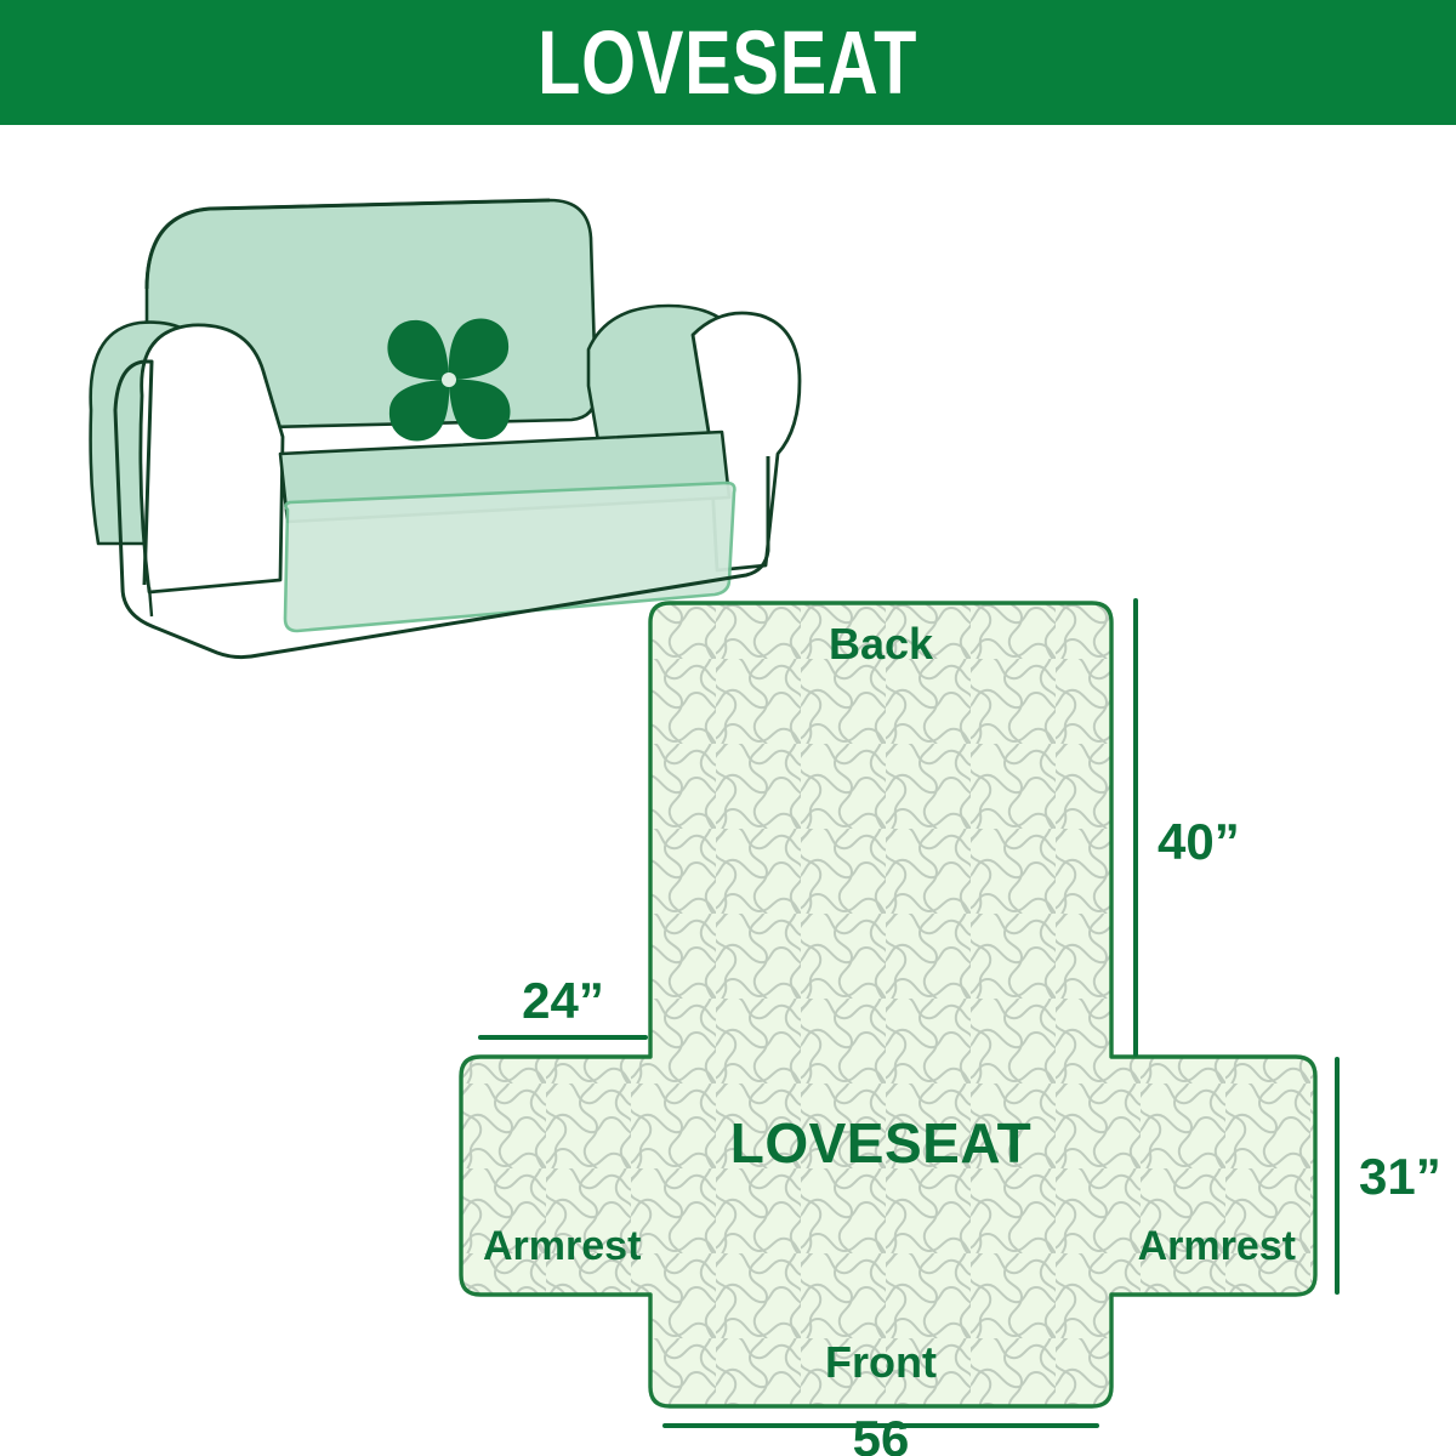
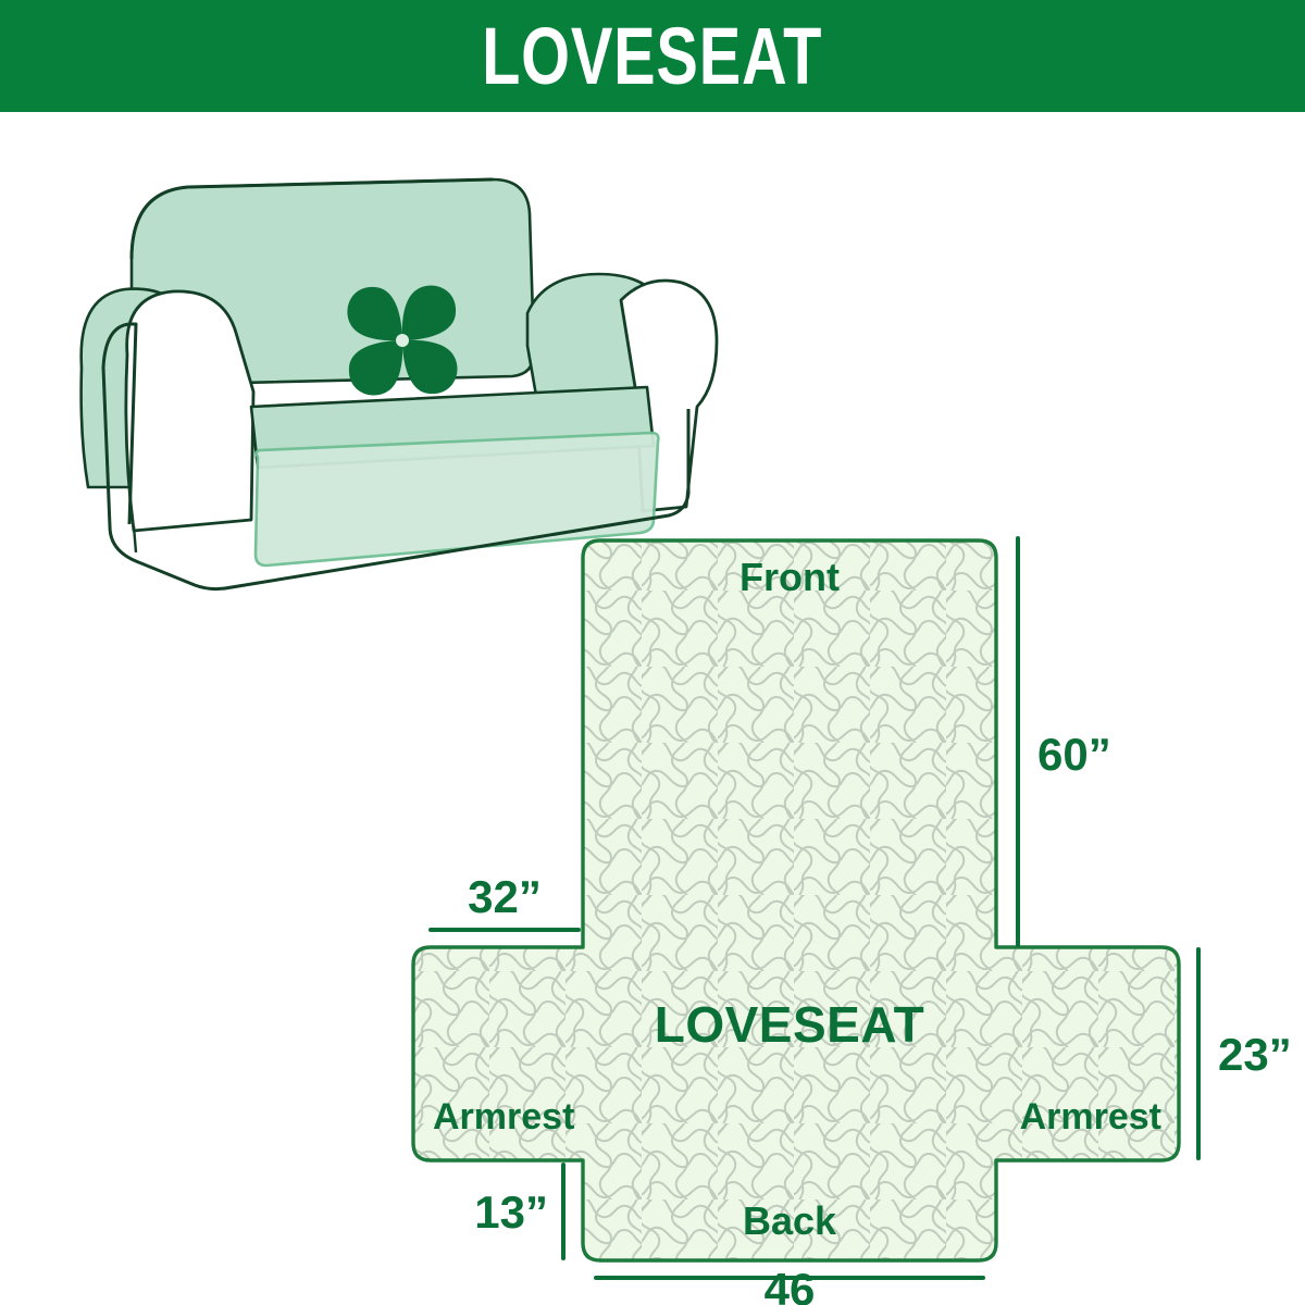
  LOVESEAT
- Back
+ Front
  LOVESEAT
  Armrest
  Armrest
- Front
+ Back
- 40”
+ 60”
- 24”
+ 32”
- 31”
+ 23”
+ 13”
- 56
+ 46
